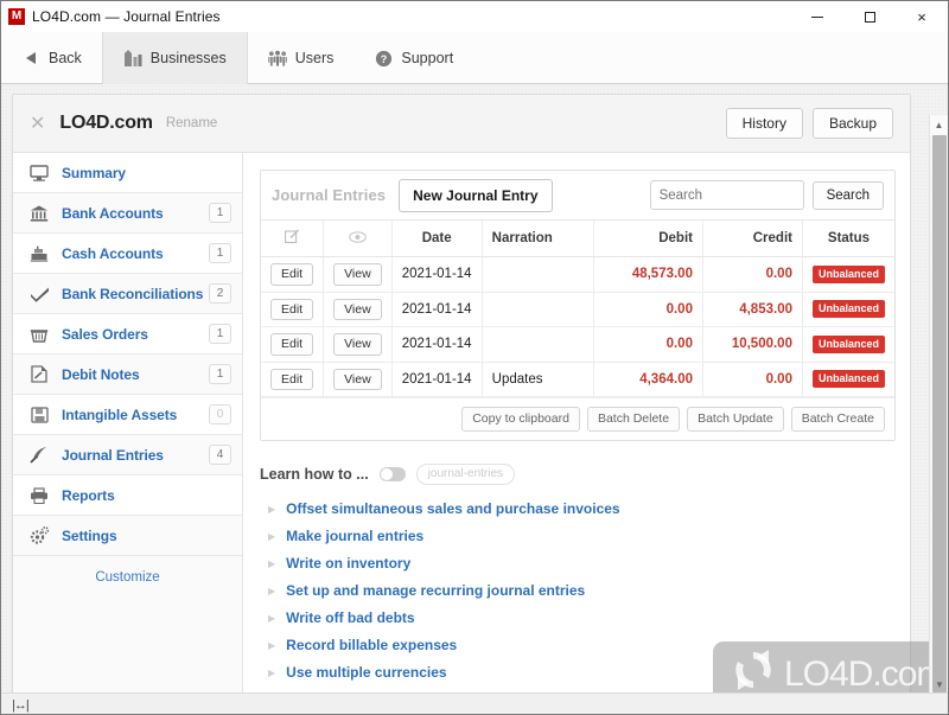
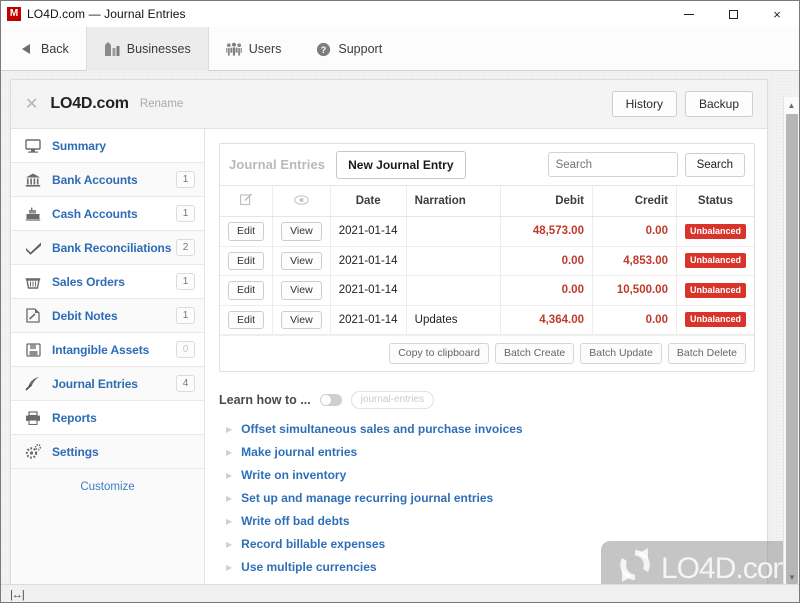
  M
  LO4D.com — Journal Entries
  ×
  Back
  Businesses
  Users
  ?
  Support
  ✕
  LO4D.com
  Rename
  History
  Backup
  Summary
  Bank Accounts
  1
  Cash Accounts
  1
  Bank Reconciliations
  2
  Sales Orders
  1
  Debit Notes
  1
  Intangible Assets
  0
  Journal Entries
  4
  Reports
  Settings
  Customize
  Journal Entries
  New Journal Entry
  Search
  Search
  		Date	Narration	Debit	Credit	Status
  Edit	View	2021-01-14		48,573.00	0.00	Unbalanced
  Edit	View	2021-01-14		0.00	4,853.00	Unbalanced
  Edit	View	2021-01-14		0.00	10,500.00	Unbalanced
  Edit	View	2021-01-14	Updates	4,364.00	0.00	Unbalanced
  Copy to clipboard
- Batch Delete
+ Batch Create
  Batch Update
- Batch Create
+ Batch Delete
  Learn how to ...
  journal-entries
  ▶
  Offset simultaneous sales and purchase invoices
  ▶
  Make journal entries
  ▶
  Write on inventory
  ▶
  Set up and manage recurring journal entries
  ▶
  Write off bad debts
  ▶
  Record billable expenses
  ▶
  Use multiple currencies
  LO4D.co
  ▲
  ▼
  |↔|
